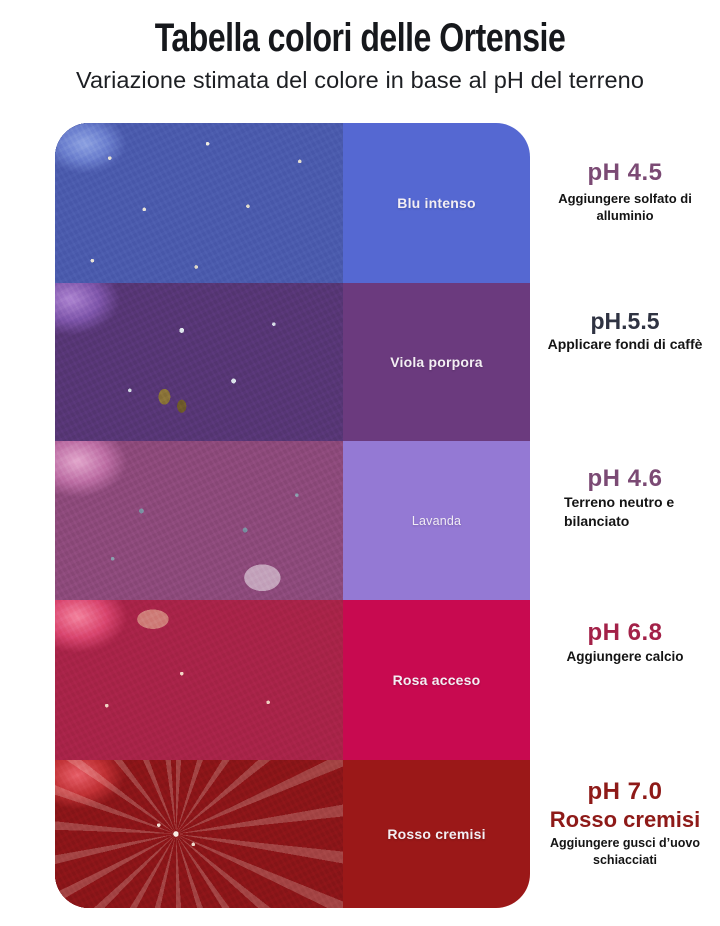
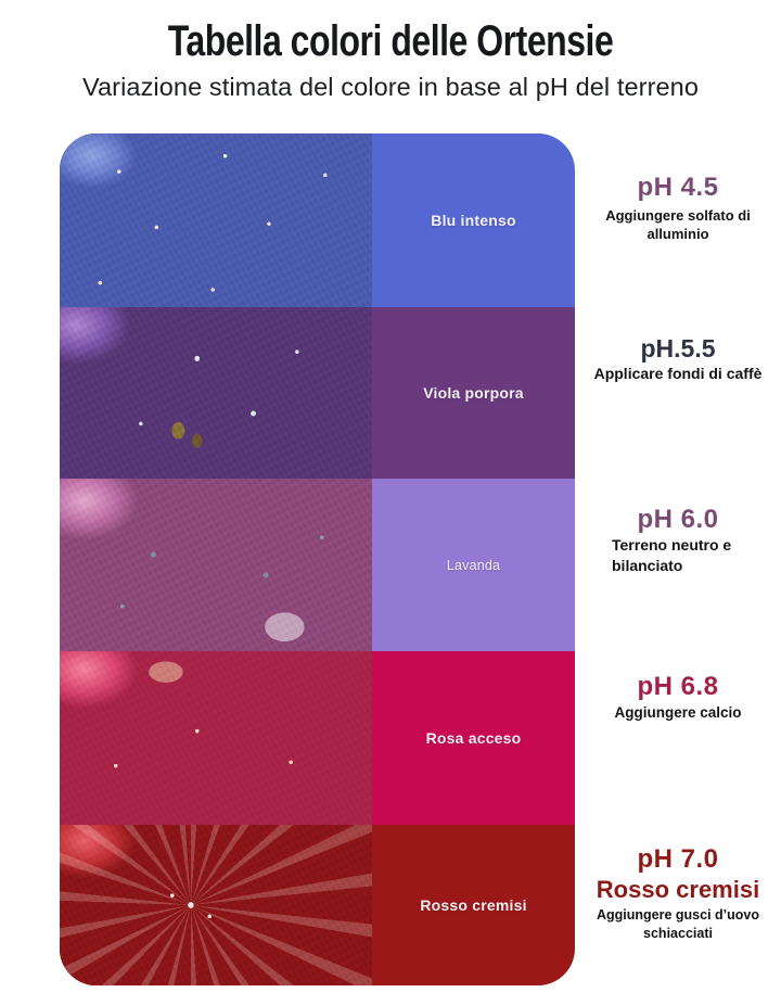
  Tabella colori delle Ortensie
  Variazione stimata del colore in base al pH del terreno
  Blu intenso
  Viola porpora
  Lavanda
  Rosa acceso
  Rosso cremisi
  pH 4.5
  Aggiungere solfato di alluminio
  pH.5.5
  Applicare fondi di caffè
- pH 4.6
+ pH 6.0
  Terreno neutro e bilanciato
  pH 6.8
  Aggiungere calcio
  pH 7.0
  Rosso cremisi
  Aggiungere gusci d’uovo schiacciati
